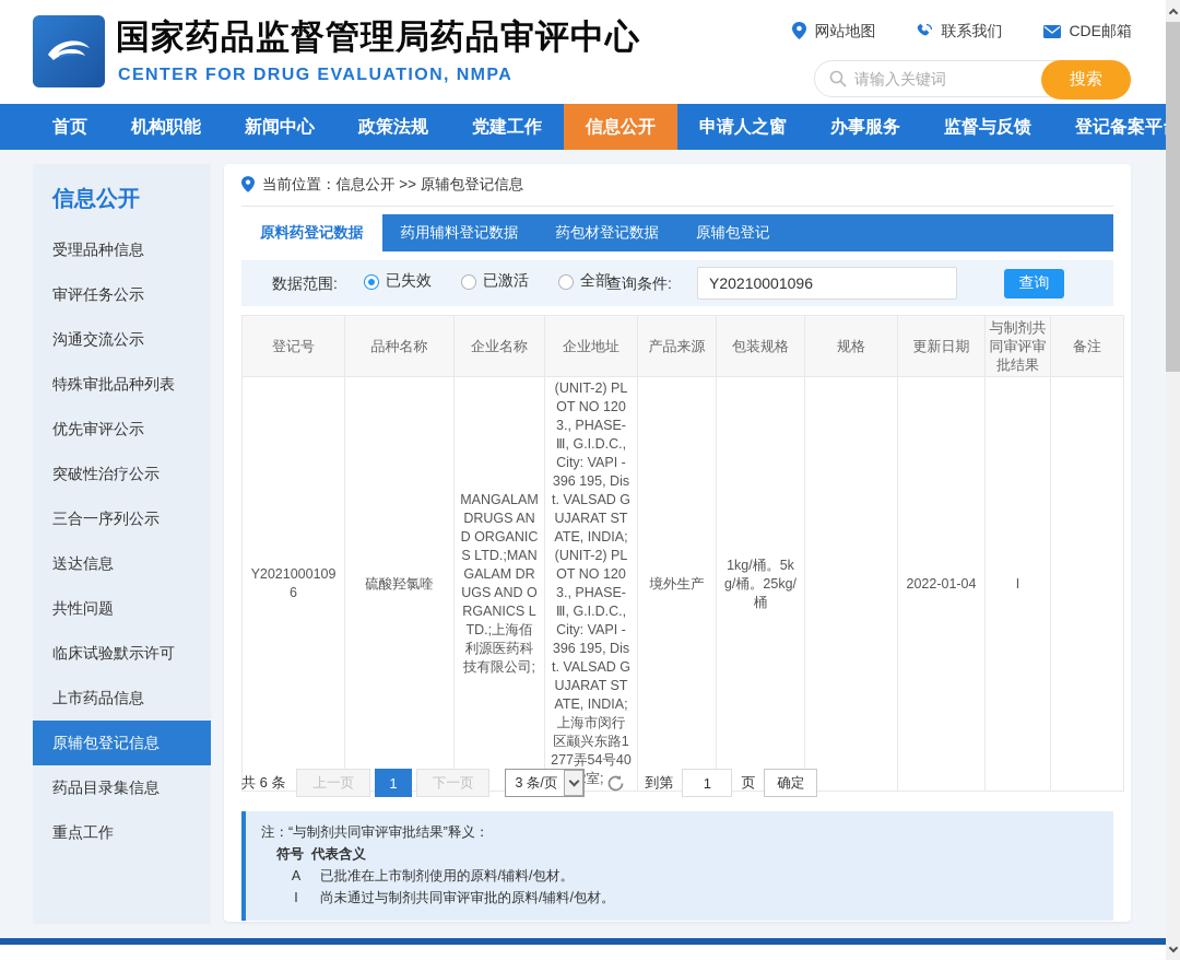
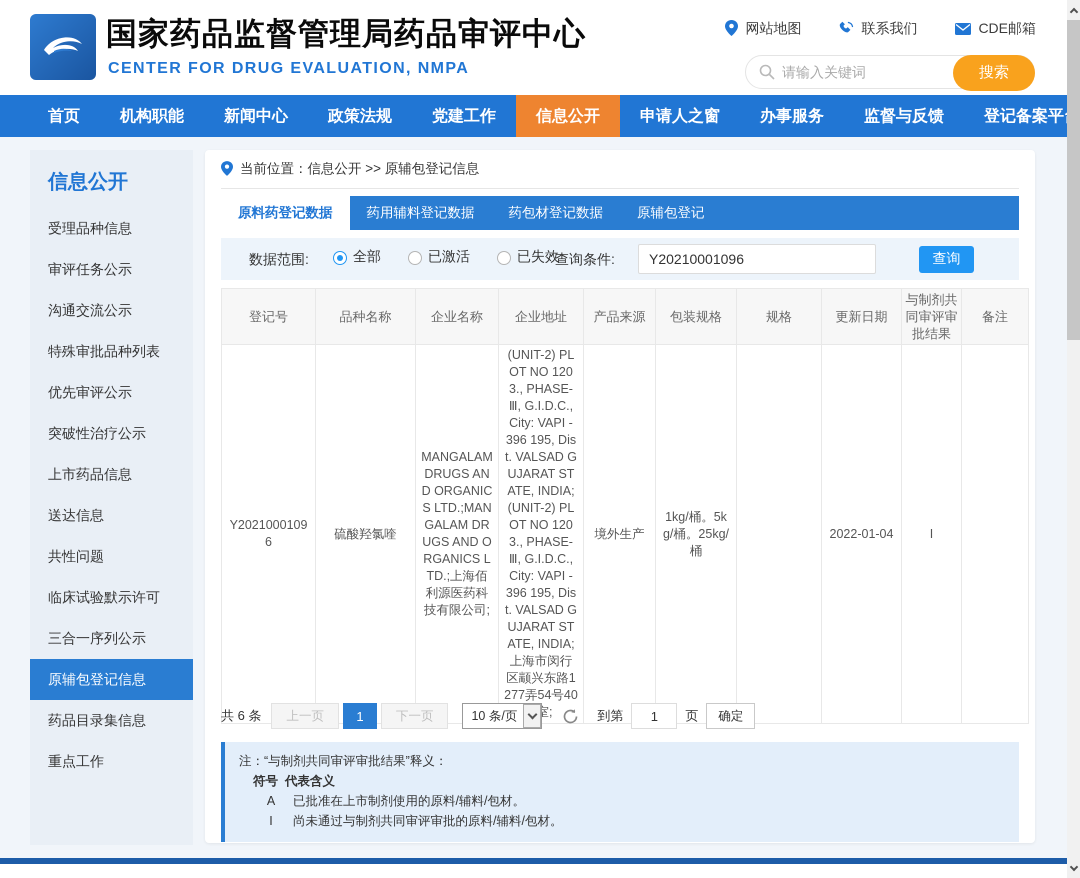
  国家药品监督管理局药品审评中心
  CENTER FOR DRUG EVALUATION, NMPA
  网站地图
  联系我们
  CDE邮箱
  请输入关键词
  搜索
  首页
  机构职能
  新闻中心
  政策法规
  党建工作
  信息公开
  申请人之窗
  办事服务
  监督与反馈
  登记备案平
  信息公开
  受理品种信息
  审评任务公示
  沟通交流公示
  特殊审批品种列表
  优先审评公示
  突破性治疗公示
- 三合一序列公示
+ 上市药品信息
  送达信息
  共性问题
  临床试验默示许可
- 上市药品信息
+ 三合一序列公示
  原辅包登记信息
  药品目录集信息
  重点工作
  当前位置：信息公开 >> 原辅包登记信息
  原料药登记数据
  药用辅料登记数据
  药包材登记数据
  原辅包登记
  数据范围:
- 已失效
+ 全部
  已激活
- 全部
+ 已失效
  查询条件:
  Y20210001096
  查询
  登记号	品种名称	企业名称	企业地址	产品来源	包装规格	规格	更新日期	与制剂共同审评审批结果	备注
  Y20210001096	硫酸羟氯喹	MANGALAM DRUGS AND ORGANICS LTD.;MANGALAM DRUGS AND ORGANICS LTD.;上海佰利源医药科技有限公司;	(UNIT-2) PLOT NO 1203., PHASE-Ⅲ, G.I.D.C., City: VAPI - 396 195, Dist. VALSAD GUJARAT STATE, INDIA;(UNIT-2) PLOT NO 1203., PHASE-Ⅲ, G.I.D.C., City: VAPI - 396 195, Dist. VALSAD GUJARAT STATE, INDIA;上海市闵行区颛兴东路1277弄54号40室;	境外生产	1kg/桶。5kg/桶。25kg/桶		2022-01-04	I
  共 6 条
  上一页
  1
  下一页
- 3 条/页
+ 10 条/页
  到第
  1
  页
  确定
  注：“与制剂共同审评审批结果”释义：
  符号 代表含义
  A
  已批准在上市制剂使用的原料/辅料/包材。
  I
  尚未通过与制剂共同审评审批的原料/辅料/包材。
